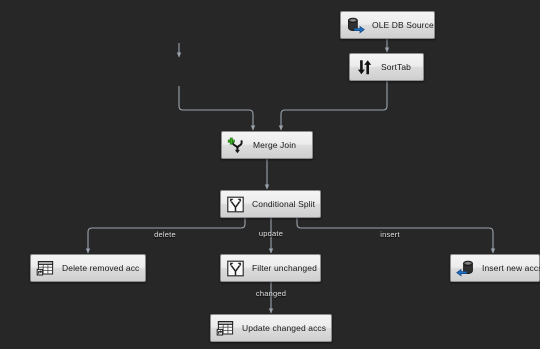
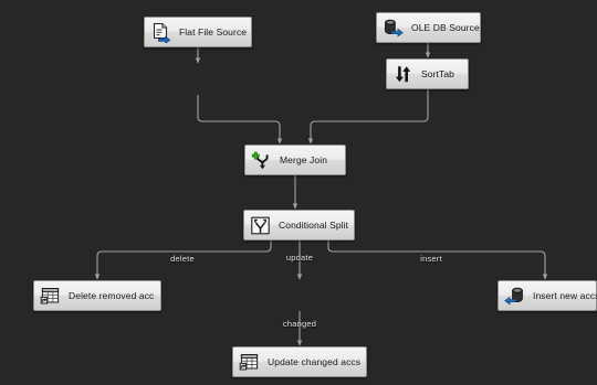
+ Flat File Source
  OLE DB Source
  SortTab
  Merge Join
  Conditional Split
  Delete removed acc
- Filter unchanged
  Insert new acc
  Update changed accs
  delete
  update
  insert
  changed
